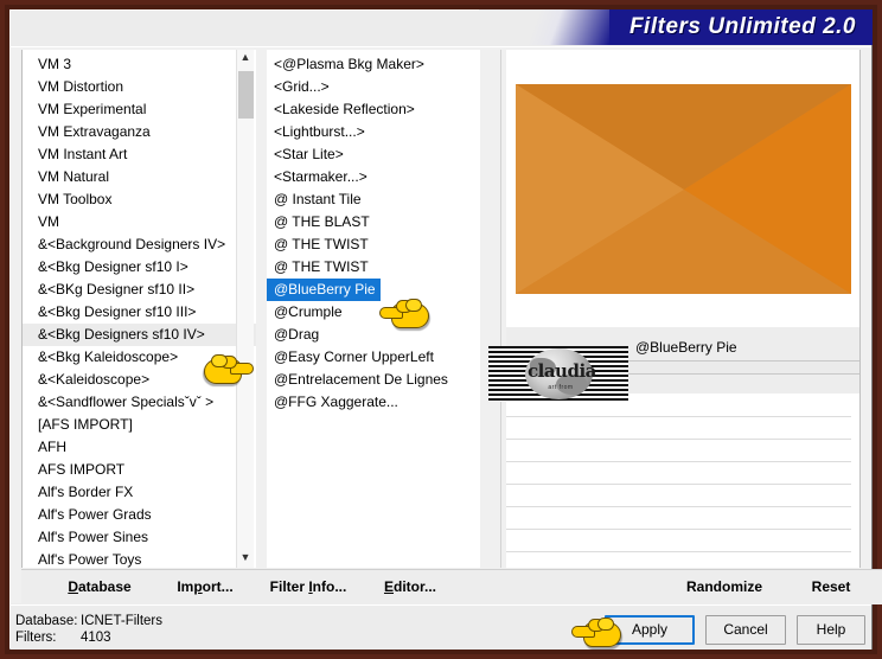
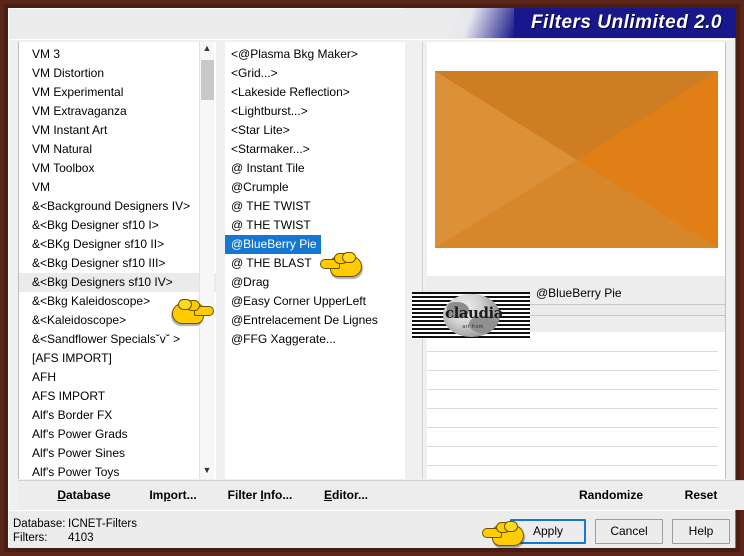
  Filters Unlimited 2.0
  VM 3
  VM Distortion
  VM Experimental
  VM Extravaganza
  VM Instant Art
  VM Natural
  VM Toolbox
  VM
  &<Background Designers IV>
  &<Bkg Designer sf10 I>
  &<BKg Designer sf10 II>
  &<Bkg Designer sf10 III>
  &<Bkg Designers sf10 IV>
  &<Bkg Kaleidoscope>
  &<Kaleidoscope>
  &<Sandflower Specialsˇvˇ >
  [AFS IMPORT]
  AFH
  AFS IMPORT
  Alf's Border FX
  Alf's Power Grads
  Alf's Power Sines
  Alf's Power Toys
  ▲
  ▼
  <@Plasma Bkg Maker>
  <Grid...>
  <Lakeside Reflection>
  <Lightburst...>
  <Star Lite>
  <Starmaker...>
  @ Instant Tile
- @ THE BLAST
+ @Crumple
  @ THE TWIST
  @ THE TWIST
  @BlueBerry Pie
- @Crumple
+ @ THE BLAST
  @Drag
  @Easy Corner UpperLeft
  @Entrelacement De Lignes
  @FFG Xaggerate...
  @BlueBerry Pie
  claudia
  Database
  Import...
  Filter Info...
  Editor...
  Randomize
  Reset
  Database:
  ICNET-Filters
  Filters:
  4103
  Apply
  Cancel
  Help
